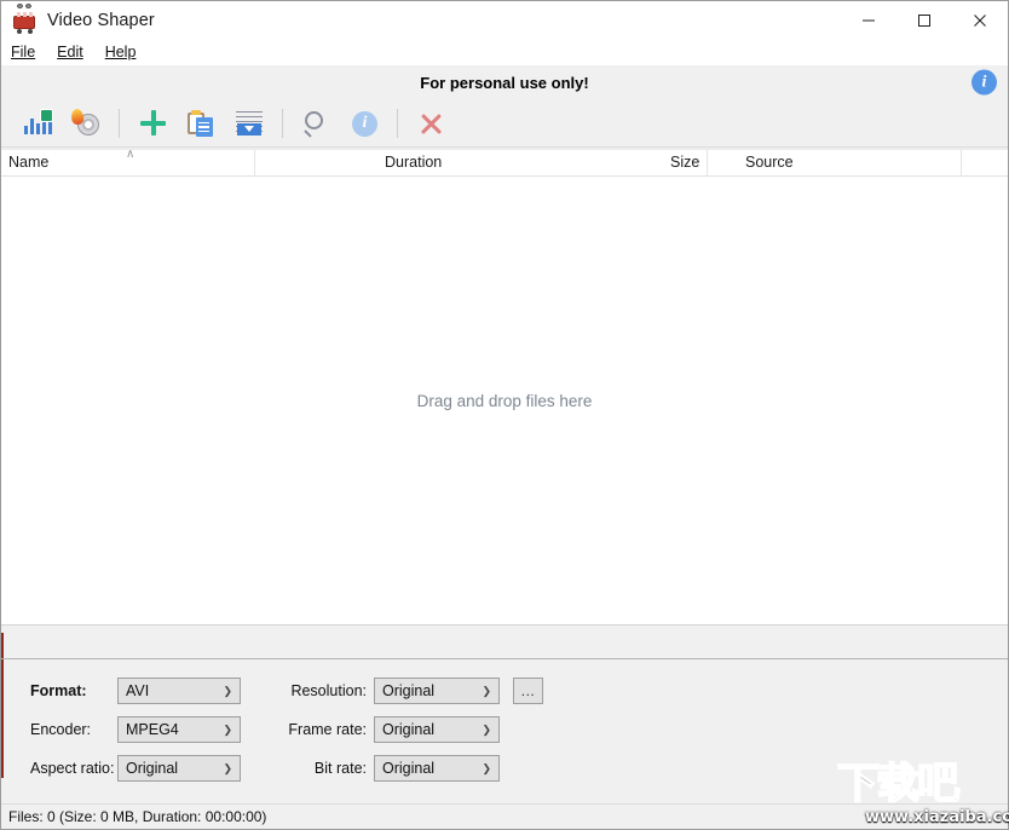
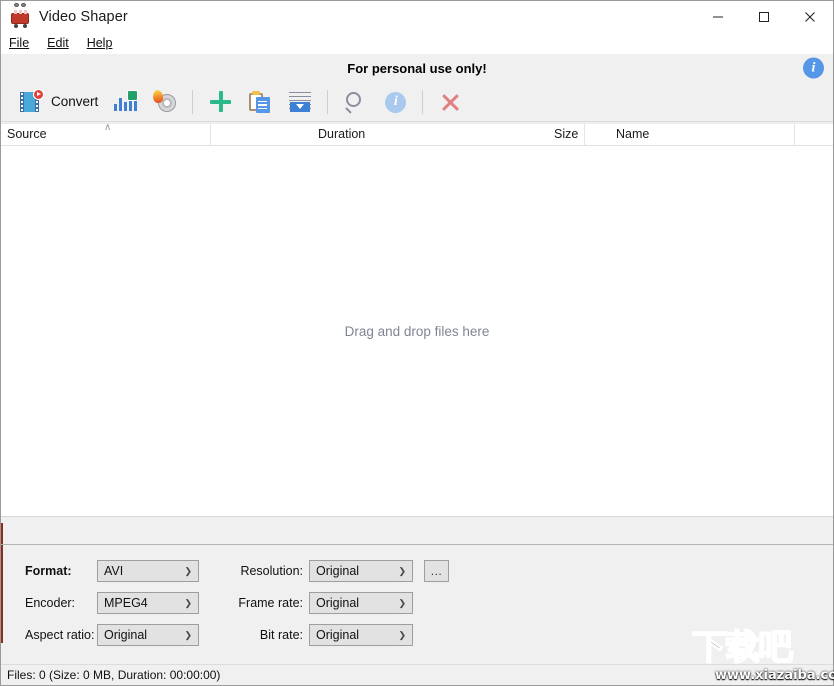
  Video Shaper
  File
  Edit
  Help
  For personal use only!
  i
+ Convert
  i
- Name
+ Source
  ∧
  Duration
  Size
- Source
+ Name
  Drag and drop files here
  Format:
  AVI
  ❯
  Resolution:
  Original
  ❯
  ...
  Encoder:
  MPEG4
  ❯
  Frame rate:
  Original
  ❯
  Aspect ratio:
  Original
  ❯
  Bit rate:
  Original
  ❯
  Files: 0 (Size: 0 MB, Duration: 00:00:00)
  下载吧
  www.xiazaiba.co
